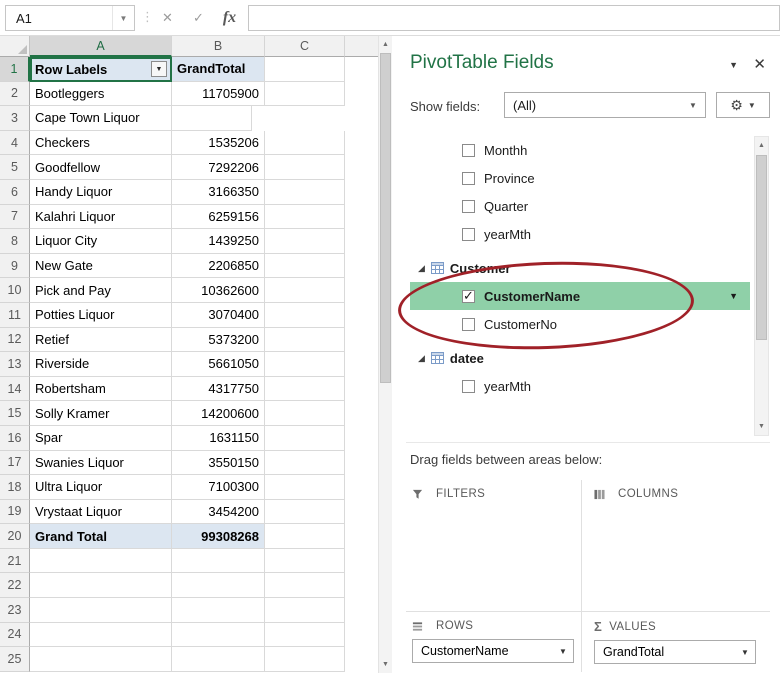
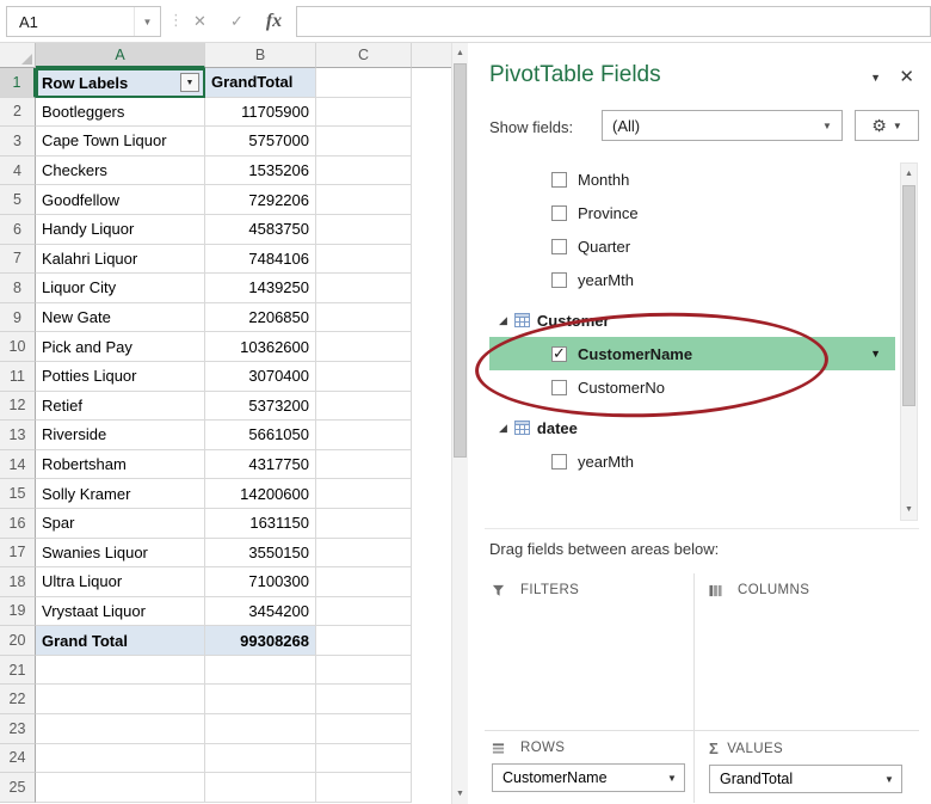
  A1
  ▼
  ⋮
  ✕
  ✓
  fx
  A
  B
  C
  1
  Row Labels
  GrandTotal
  2
  Bootleggers
  11705900
  3
  Cape Town Liquor
+ 5757000
  4
  Checkers
  1535206
  5
  Goodfellow
  7292206
  6
  Handy Liquor
- 3166350
+ 4583750
  7
  Kalahri Liquor
- 6259156
+ 7484106
  8
  Liquor City
  1439250
  9
  New Gate
  2206850
  10
  Pick and Pay
  10362600
  11
  Potties Liquor
  3070400
  12
  Retief
  5373200
  13
  Riverside
  5661050
  14
  Robertsham
  4317750
  15
  Solly Kramer
  14200600
  16
  Spar
  1631150
  17
  Swanies Liquor
  3550150
  18
  Ultra Liquor
  7100300
  19
  Vrystaat Liquor
  3454200
  20
  Grand Total
  99308268
  21
  22
  23
  24
  25
  PivotTable Fields
  ▼
  ✕
  Show fields:
  (All)
  ▼
  ⚙
  ▼
  Monthh
  Province
  Quarter
  yearMth
  ◢
  Customer
  CustomerName
  ▼
  CustomerNo
  ◢
  datee
  yearMth
  Drag fields between areas below:
  FILTERS
  COLUMNS
  ROWS
  CustomerName
  ▼
  Σ
  VALUES
  GrandTotal
  ▼
